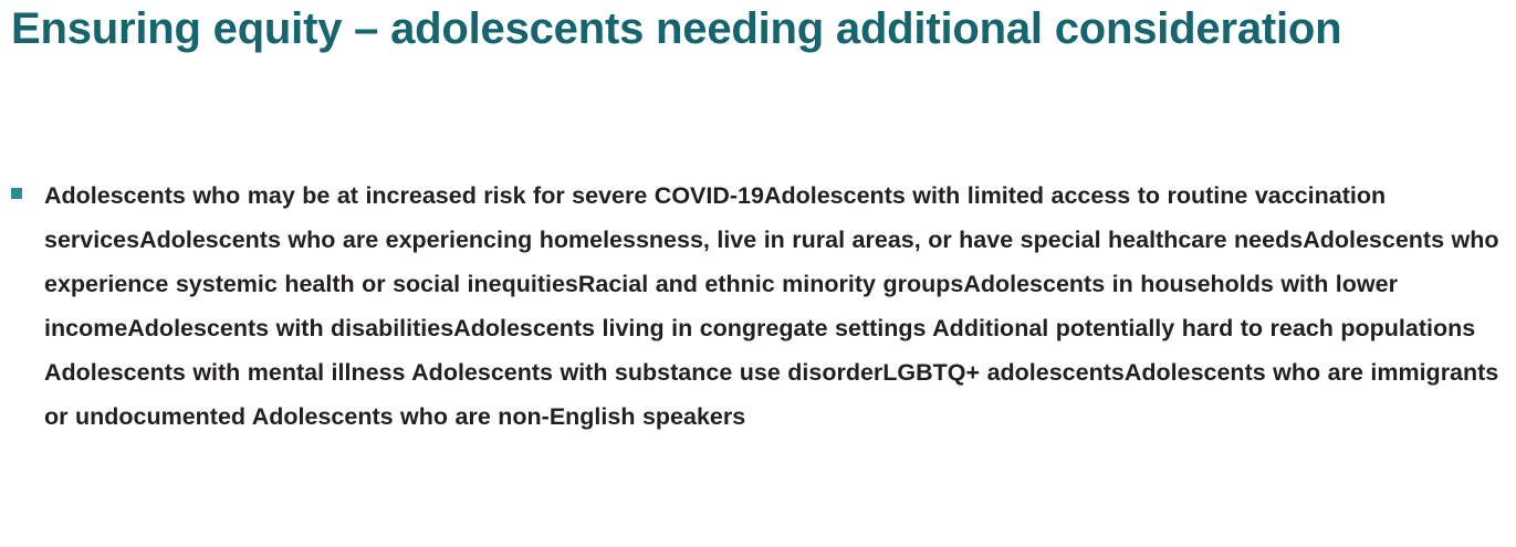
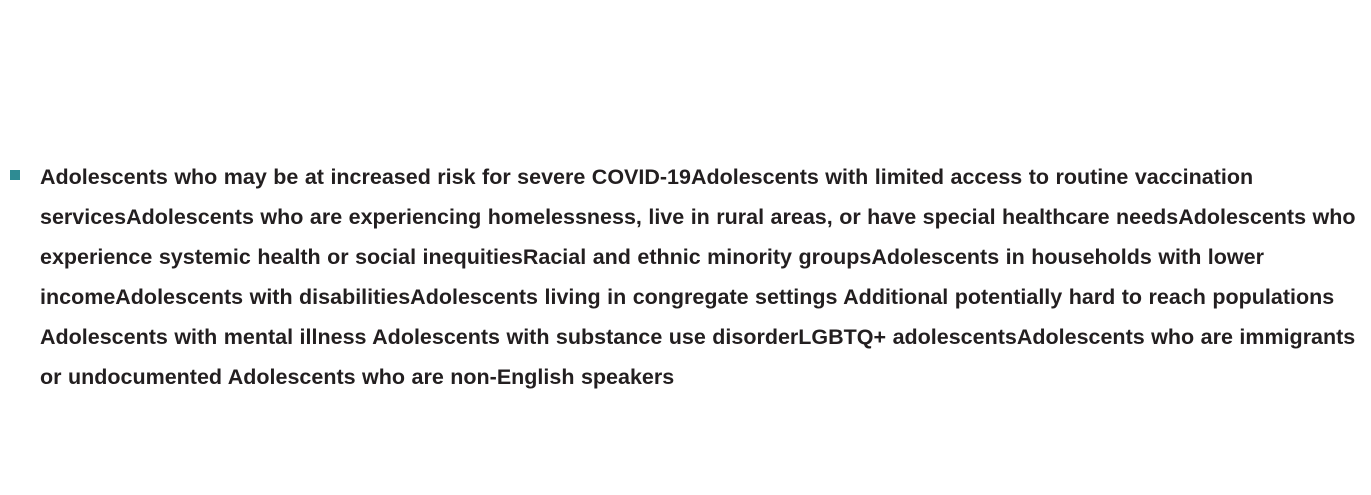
- Ensuring equity – adolescents needing additional consideration
  Adolescents who may be at increased risk for severe COVID-19Adolescents with limited access to routine vaccination servicesAdolescents who are experiencing homelessness, live in rural areas, or have special healthcare needsAdolescents who experience systemic health or social inequitiesRacial and ethnic minority groupsAdolescents in households with lower incomeAdolescents with disabilitiesAdolescents living in congregate settings Additional potentially hard to reach populations Adolescents with mental illness Adolescents with substance use disorderLGBTQ+ adolescentsAdolescents who are immigrants or undocumented Adolescents who are non-English speakers
